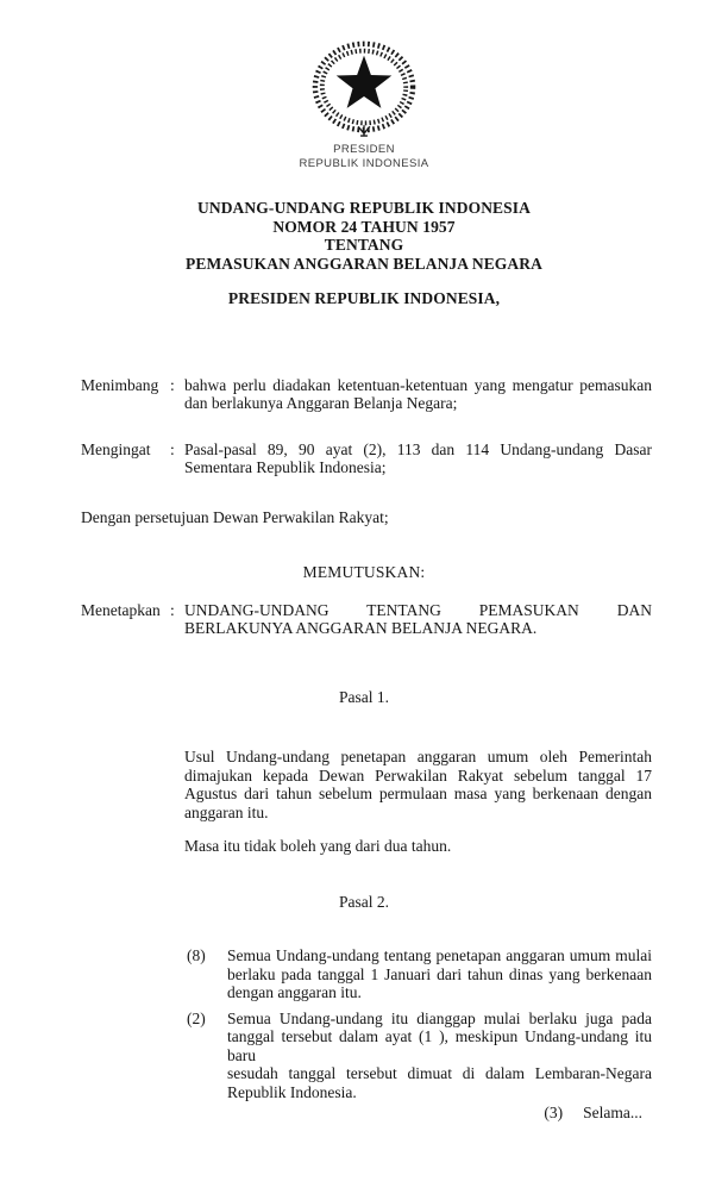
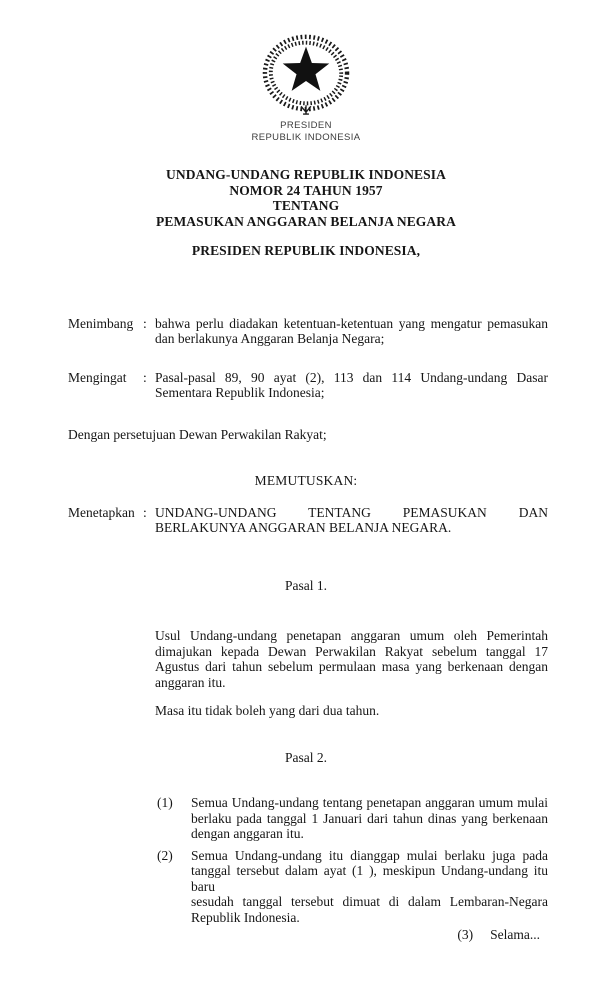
  PRESIDEN
  REPUBLIK INDONESIA
  UNDANG-UNDANG REPUBLIK INDONESIA
  NOMOR 24 TAHUN 1957
  TENTANG
  PEMASUKAN ANGGARAN BELANJA NEGARA
  PRESIDEN REPUBLIK INDONESIA,
  Menimbang
  :
  bahwa perlu diadakan ketentuan-ketentuan yang mengatur pemasukan
  dan berlakunya Anggaran Belanja Negara;
  Mengingat
  :
  Pasal-pasal 89, 90 ayat (2), 113 dan 114 Undang-undang Dasar
  Sementara Republik Indonesia;
  Dengan persetujuan Dewan Perwakilan Rakyat;
  MEMUTUSKAN:
  Menetapkan
  :
  UNDANG-UNDANG TENTANG PEMASUKAN DAN
  BERLAKUNYA ANGGARAN BELANJA NEGARA.
  Pasal 1.
  Usul Undang-undang penetapan anggaran umum oleh Pemerintah
  dimajukan kepada Dewan Perwakilan Rakyat sebelum tanggal 17
  Agustus dari tahun sebelum permulaan masa yang berkenaan dengan
  anggaran itu.
  Masa itu tidak boleh yang dari dua tahun.
  Pasal 2.
- (8)
+ (1)
  Semua Undang-undang tentang penetapan anggaran umum mulai
  berlaku pada tanggal 1 Januari dari tahun dinas yang berkenaan
  dengan anggaran itu.
  (2)
  Semua Undang-undang itu dianggap mulai berlaku juga pada
  tanggal tersebut dalam ayat (1 ), meskipun Undang-undang itu baru
  sesudah tanggal tersebut dimuat di dalam Lembaran-Negara
  Republik Indonesia.
  (3)
  Selama...
